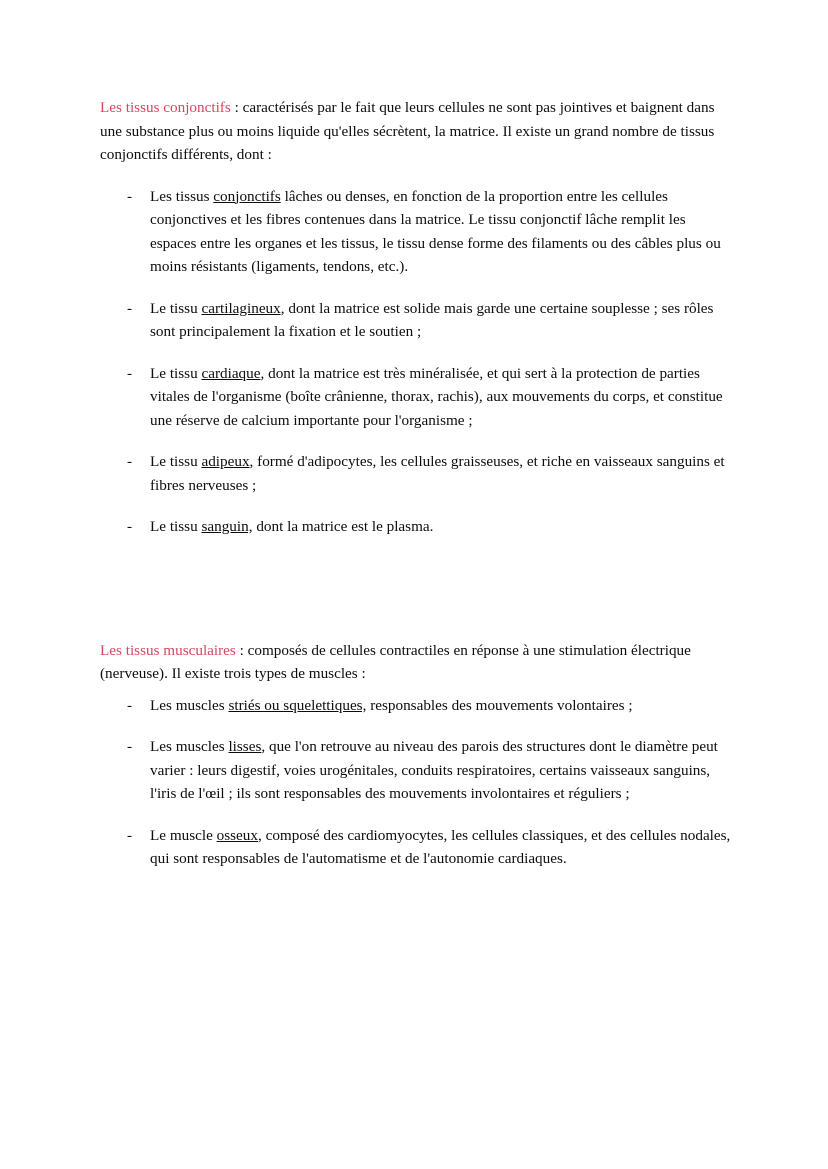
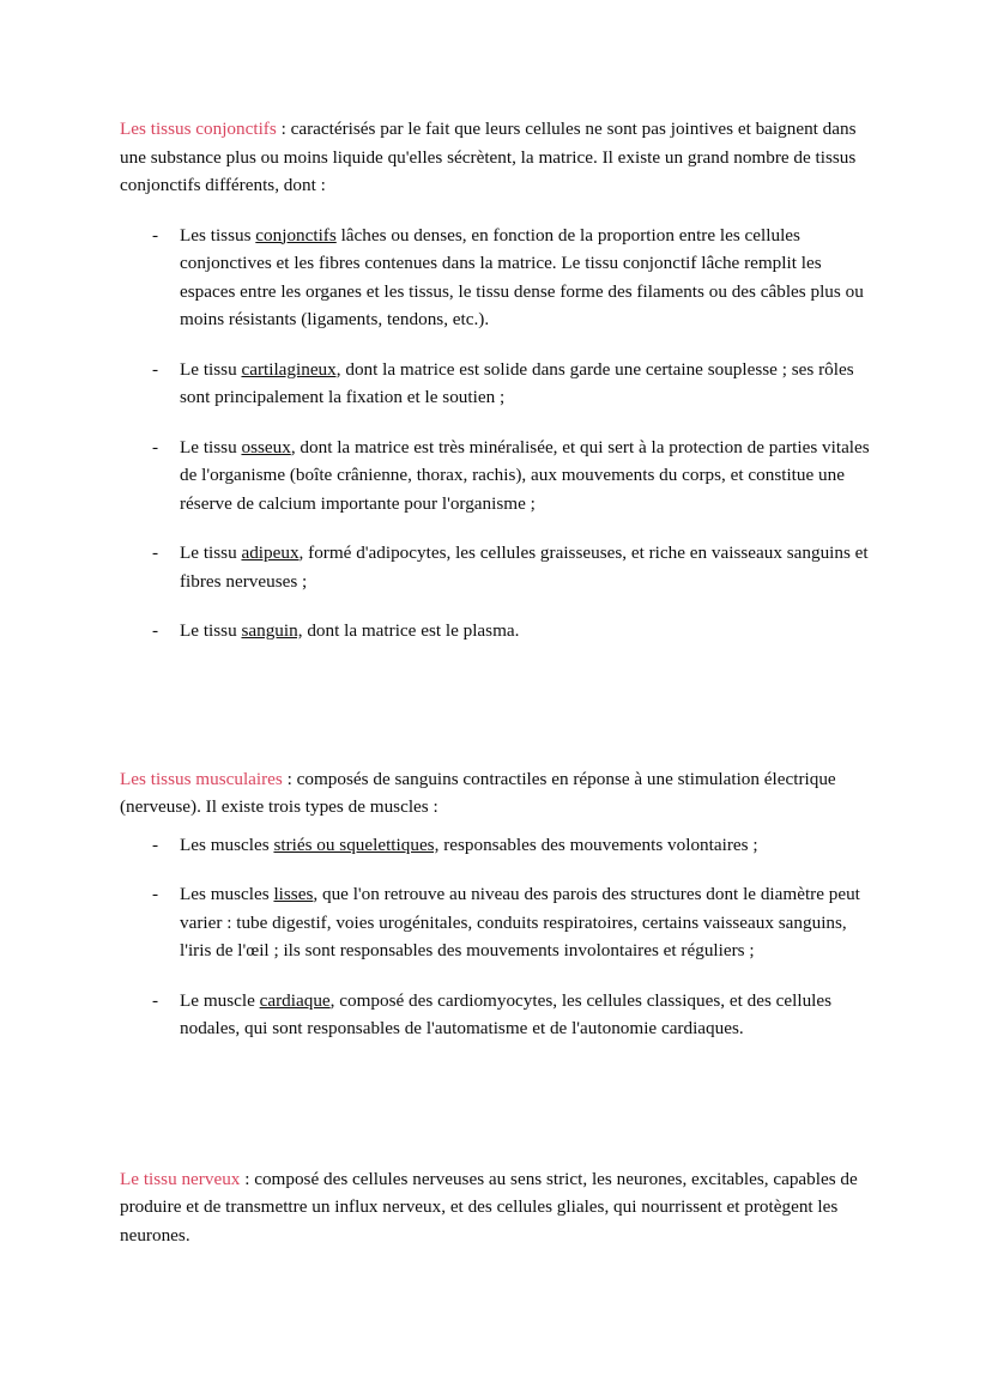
  Les tissus conjonctifs : caractérisés par le fait que leurs cellules ne sont pas jointives et baignent dans une substance plus ou moins liquide qu'elles sécrètent, la matrice. Il existe un grand nombre de tissus conjonctifs différents, dont :
  -
  Les tissus conjonctifs lâches ou denses, en fonction de la proportion entre les cellules conjonctives et les fibres contenues dans la matrice. Le tissu conjonctif lâche remplit les espaces entre les organes et les tissus, le tissu dense forme des filaments ou des câbles plus ou moins résistants (ligaments, tendons, etc.).
  -
- Le tissu cartilagineux, dont la matrice est solide mais garde une certaine souplesse ; ses rôles sont principalement la fixation et le soutien ;
+ Le tissu cartilagineux, dont la matrice est solide dans garde une certaine souplesse ; ses rôles sont principalement la fixation et le soutien ;
  -
- Le tissu cardiaque, dont la matrice est très minéralisée, et qui sert à la protection de parties vitales de l'organisme (boîte crânienne, thorax, rachis), aux mouvements du corps, et constitue une réserve de calcium importante pour l'organisme ;
+ Le tissu osseux, dont la matrice est très minéralisée, et qui sert à la protection de parties vitales de l'organisme (boîte crânienne, thorax, rachis), aux mouvements du corps, et constitue une réserve de calcium importante pour l'organisme ;
  -
  Le tissu adipeux, formé d'adipocytes, les cellules graisseuses, et riche en vaisseaux sanguins et fibres nerveuses ;
  -
  Le tissu sanguin, dont la matrice est le plasma.
- Les tissus musculaires : composés de cellules contractiles en réponse à une stimulation électrique (nerveuse). Il existe trois types de muscles :
+ Les tissus musculaires : composés de sanguins contractiles en réponse à une stimulation électrique (nerveuse). Il existe trois types de muscles :
  -
  Les muscles striés ou squelettiques, responsables des mouvements volontaires ;
  -
- Les muscles lisses, que l'on retrouve au niveau des parois des structures dont le diamètre peut varier : leurs digestif, voies urogénitales, conduits respiratoires, certains vaisseaux sanguins, l'iris de l'œil ; ils sont responsables des mouvements involontaires et réguliers ;
+ Les muscles lisses, que l'on retrouve au niveau des parois des structures dont le diamètre peut varier : tube digestif, voies urogénitales, conduits respiratoires, certains vaisseaux sanguins, l'iris de l'œil ; ils sont responsables des mouvements involontaires et réguliers ;
  -
- Le muscle osseux, composé des cardiomyocytes, les cellules classiques, et des cellules nodales, qui sont responsables de l'automatisme et de l'autonomie cardiaques.
+ Le muscle cardiaque, composé des cardiomyocytes, les cellules classiques, et des cellules nodales, qui sont responsables de l'automatisme et de l'autonomie cardiaques.
+ Le tissu nerveux : composé des cellules nerveuses au sens strict, les neurones, excitables, capables de produire et de transmettre un influx nerveux, et des cellules gliales, qui nourrissent et protègent les neurones.
